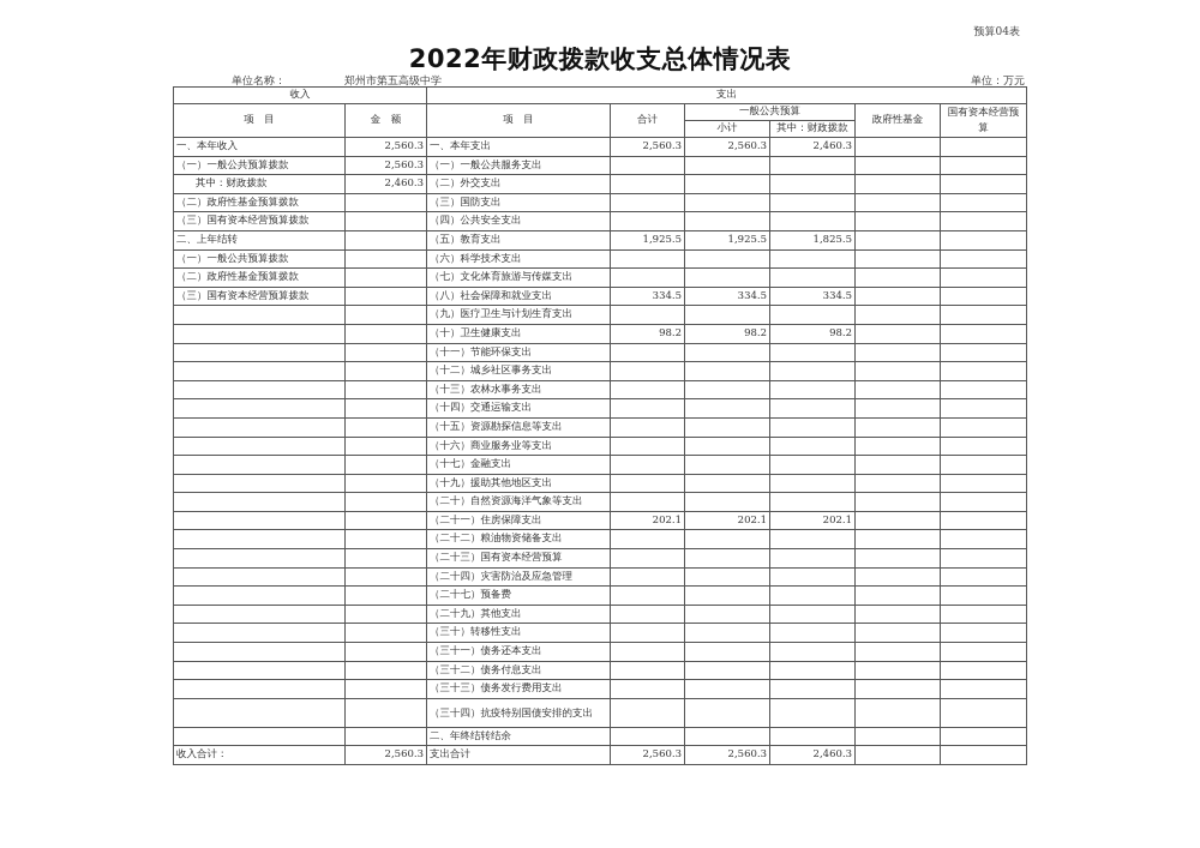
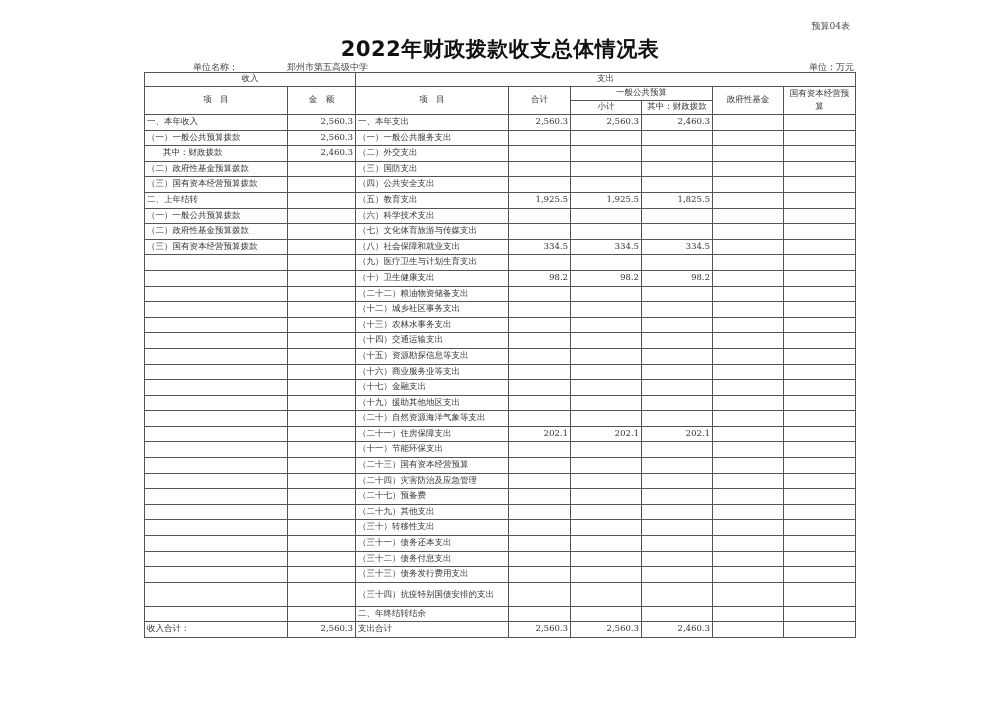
  预算04表
  2022年财政拨款收支总体情况表
  单位名称：
  郑州市第五高级中学
  单位：万元
  收入	支出
  项 目	金 额	项 目	合计	一般公共预算	政府性基金	国有资本经营预算
  小计	其中：财政拨款
  一、本年收入	2,560.3	一、本年支出	2,560.3	2,560.3	2,460.3
  （一）一般公共预算拨款	2,560.3	（一）一般公共服务支出
  其中：财政拨款	2,460.3	（二）外交支出
  （二）政府性基金预算拨款		（三）国防支出
  （三）国有资本经营预算拨款		（四）公共安全支出
  二、上年结转		（五）教育支出	1,925.5	1,925.5	1,825.5
  （一）一般公共预算拨款		（六）科学技术支出
  （二）政府性基金预算拨款		（七）文化体育旅游与传媒支出
  （三）国有资本经营预算拨款		（八）社会保障和就业支出	334.5	334.5	334.5
  		（九）医疗卫生与计划生育支出
  		（十）卫生健康支出	98.2	98.2	98.2
- 		（十一）节能环保支出
+ 		（二十二）粮油物资储备支出
  		（十二）城乡社区事务支出
  		（十三）农林水事务支出
  		（十四）交通运输支出
  		（十五）资源勘探信息等支出
  		（十六）商业服务业等支出
  		（十七）金融支出
  		（十九）援助其他地区支出
  		（二十）自然资源海洋气象等支出
  		（二十一）住房保障支出	202.1	202.1	202.1
- 		（二十二）粮油物资储备支出
+ 		（十一）节能环保支出
  		（二十三）国有资本经营预算
  		（二十四）灾害防治及应急管理
  		（二十七）预备费
  		（二十九）其他支出
  		（三十）转移性支出
  		（三十一）债务还本支出
  		（三十二）债务付息支出
  		（三十三）债务发行费用支出
  		（三十四）抗疫特别国债安排的支出
  		二、年终结转结余
  收入合计：	2,560.3	支出合计	2,560.3	2,560.3	2,460.3
